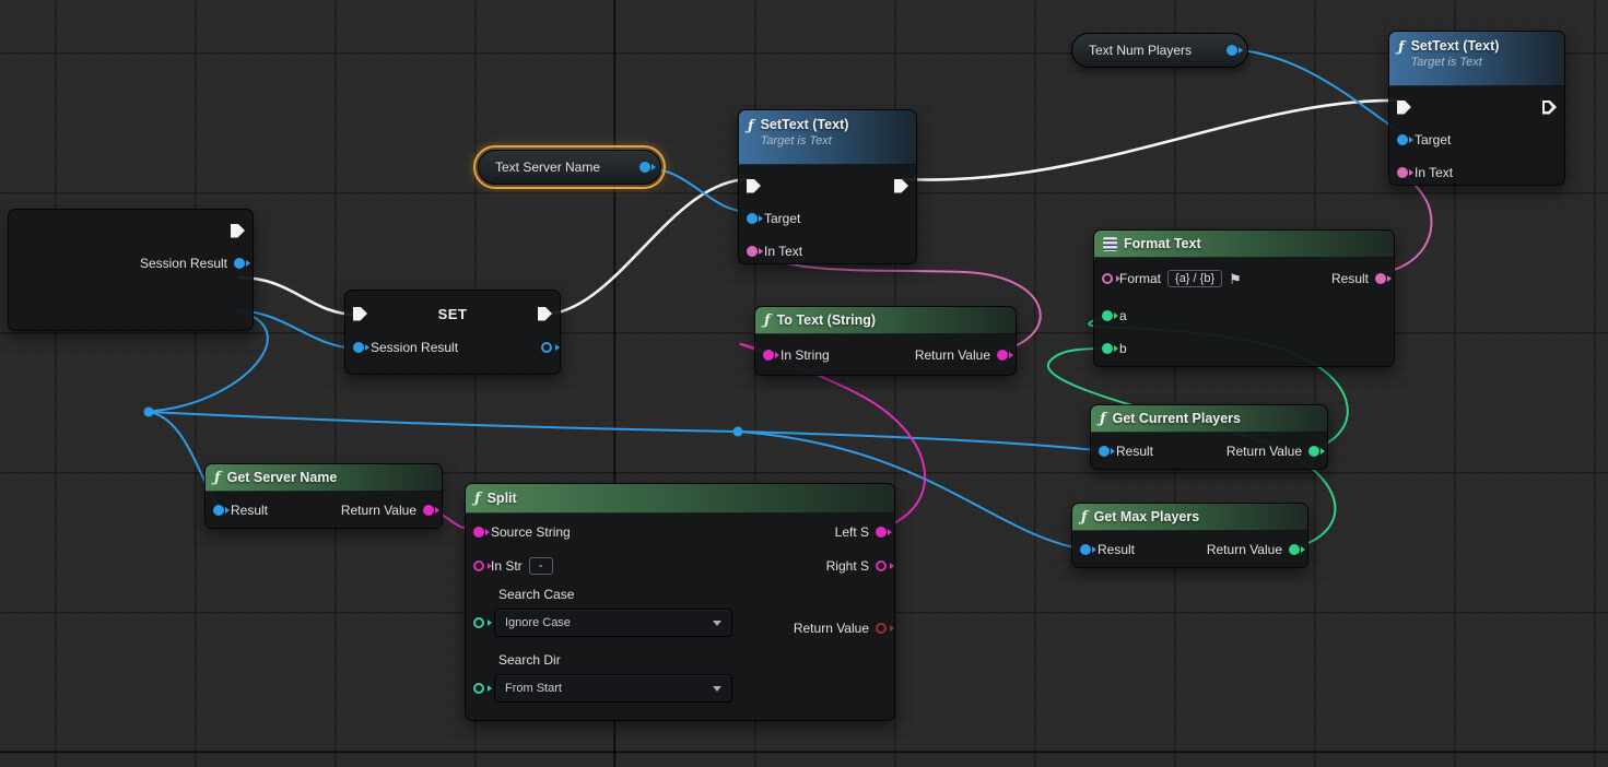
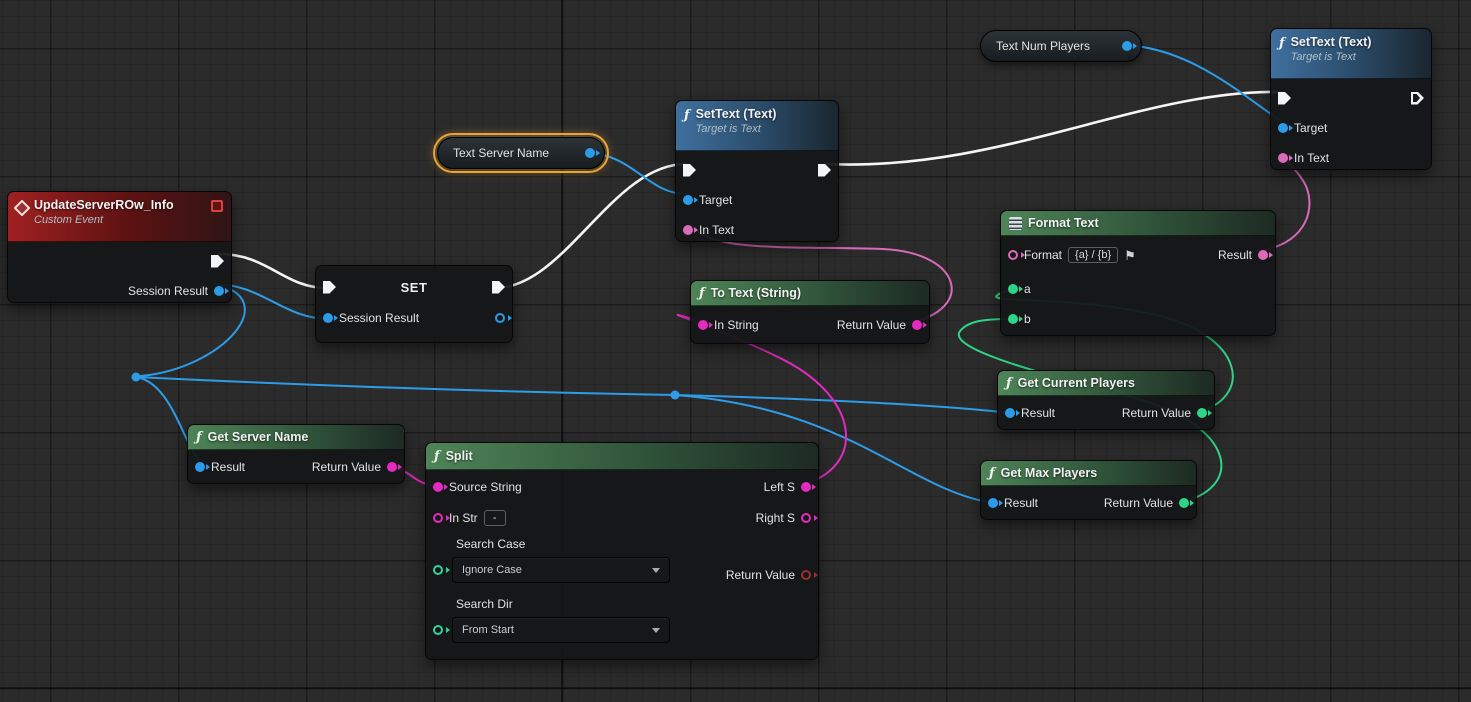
+ UpdateServerROw_Info
+ Custom Event
  Session Result
  SET
  Session Result
  Text Server Name
  Text Num Players
  ƒ
  SetText (Text)
  Target is Text
  Target
  In Text
  ƒ
  SetText (Text)
  Target is Text
  Target
  In Text
  Format Text
  Format
  {a} / {b}
  ⚑
  Result
  a
  b
  ƒ
  To Text (String)
  In String
  Return Value
  ƒ
  Get Current Players
  Result
  Return Value
  ƒ
  Get Server Name
  Result
  Return Value
  ƒ
  Get Max Players
  Result
  Return Value
  ƒ
  Split
  Source String
  Left S
  In Str
  -
  Right S
  Return Value
  Search Case
  Ignore Case
  Search Dir
  From Start
